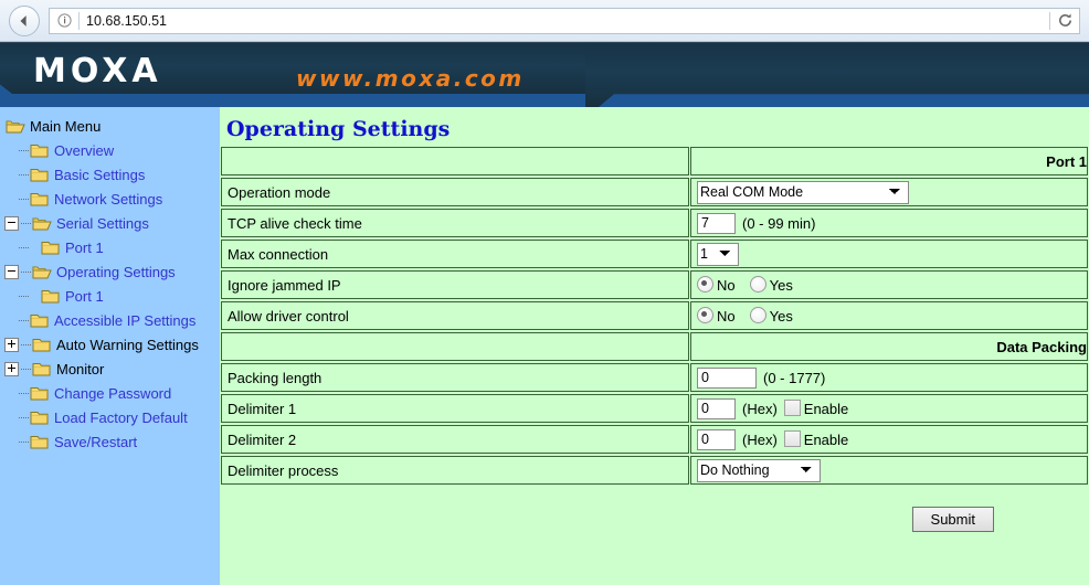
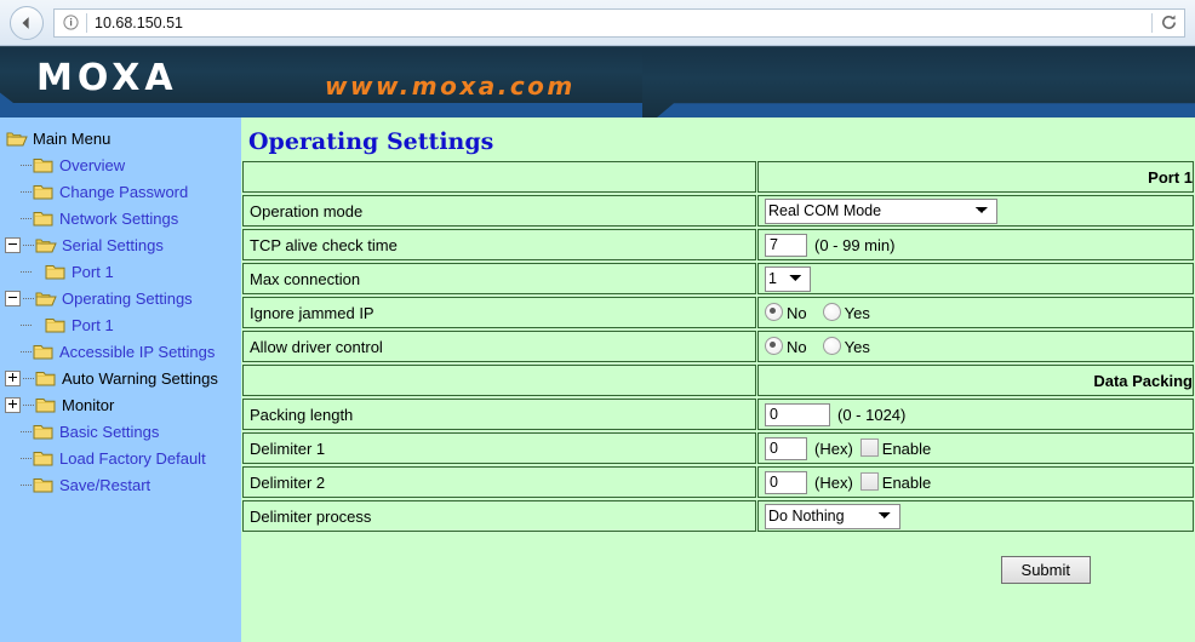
  10.68.150.51
  MOXA
  www.moxa.com
  Main Menu
  Overview
- Basic Settings
+ Change Password
  Network Settings
  Serial Settings
  Port 1
  Operating Settings
  Port 1
  Accessible IP Settings
  Auto Warning Settings
  Monitor
- Change Password
+ Basic Settings
  Load Factory Default
  Save/Restart
  Operating Settings
  	Port 1
  Operation mode	Real COM Mode
  TCP alive check time	7 (0 - 99 min)
  Max connection	1
  Ignore jammed IP	No Yes
  Allow driver control	No Yes
  	Data Packing
- Packing length	0 (0 - 1777)
+ Packing length	0 (0 - 1024)
  Delimiter 1	0 (Hex) Enable
  Delimiter 2	0 (Hex) Enable
  Delimiter process	Do Nothing
  Submit
